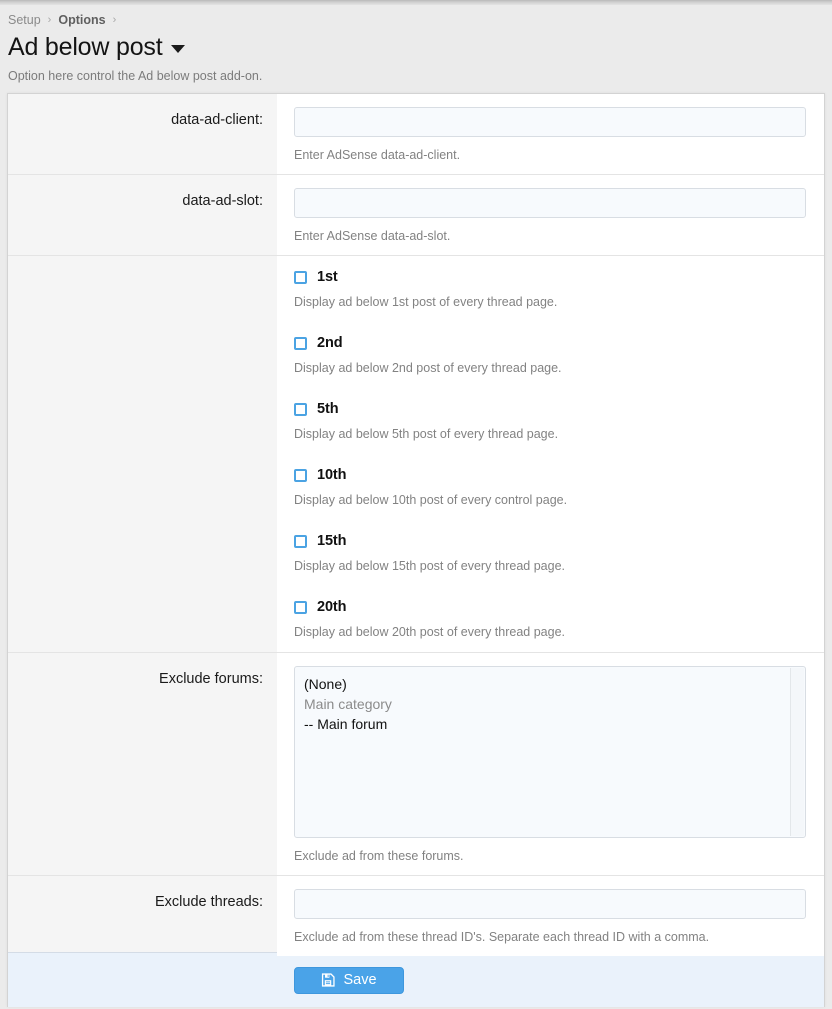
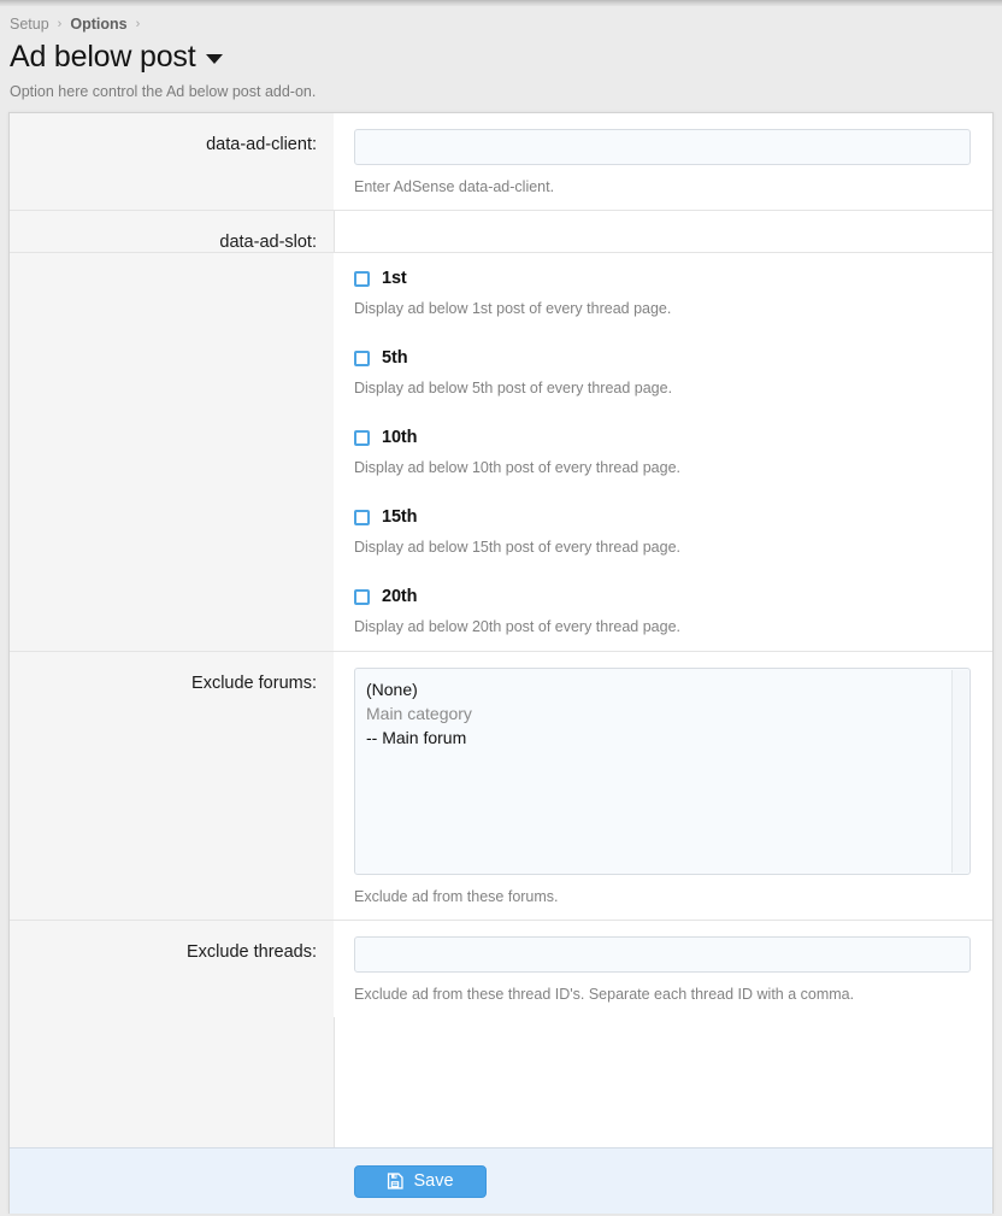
  Setup
  ›
  Options
  ›
  Ad below post
  Option here control the Ad below post add-on.
  data-ad-client:
  Enter AdSense data-ad-client.
  data-ad-slot:
- Enter AdSense data-ad-slot.
  1st
  Display ad below 1st post of every thread page.
- 2nd
- Display ad below 2nd post of every thread page.
  5th
  Display ad below 5th post of every thread page.
  10th
- Display ad below 10th post of every control page.
+ Display ad below 10th post of every thread page.
  15th
  Display ad below 15th post of every thread page.
  20th
  Display ad below 20th post of every thread page.
  Exclude forums:
  (None)
  Main category
  -- Main forum
  Exclude ad from these forums.
  Exclude threads:
  Exclude ad from these thread ID's. Separate each thread ID with a comma.
  Save
